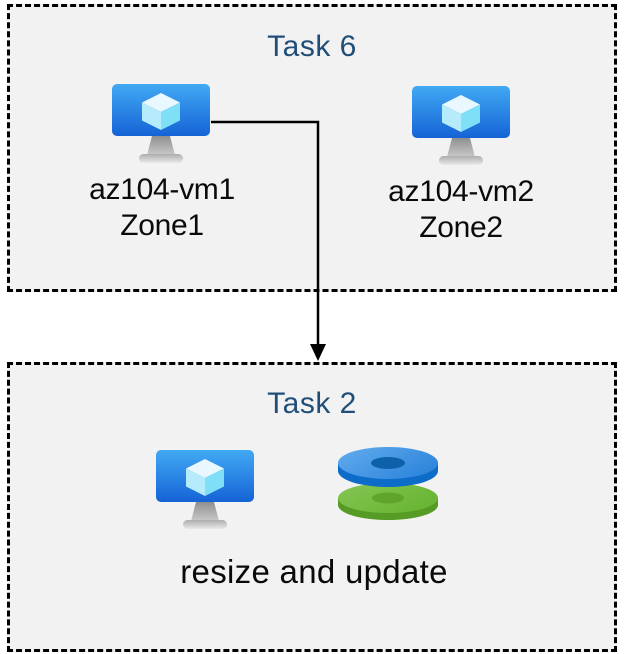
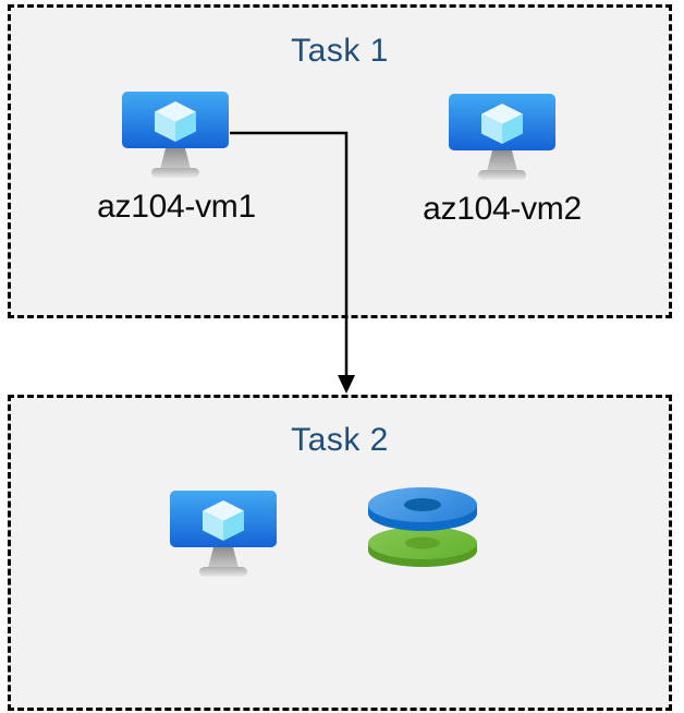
- Task 6
+ Task 1
  Task 2
  az104-vm1
- Zone1
  az104-vm2
- Zone2
- resize and update
